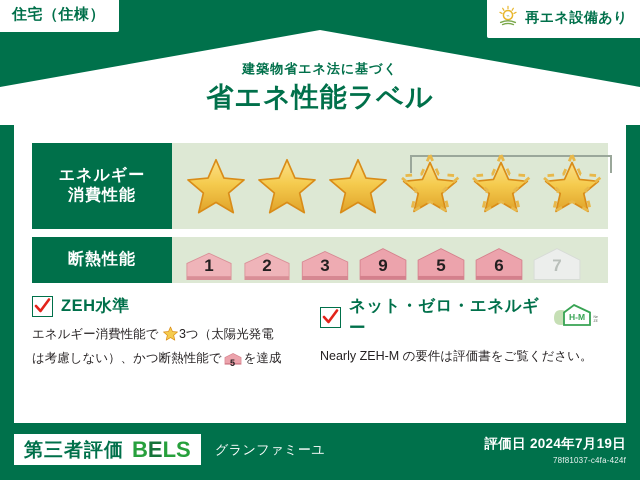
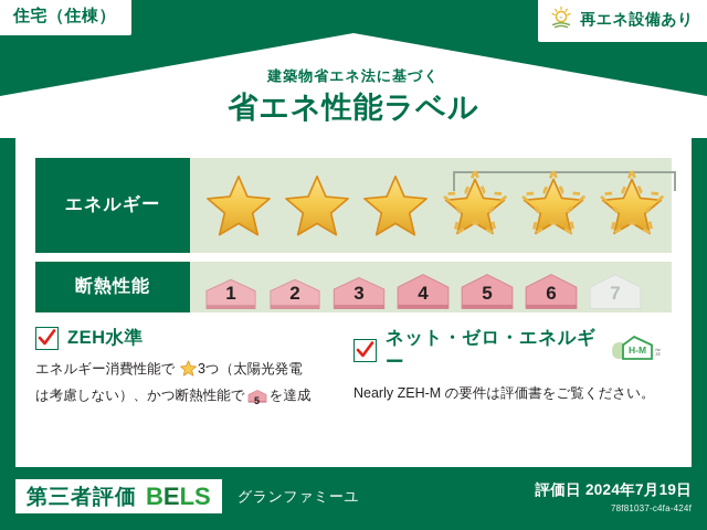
  住宅（住棟）
  再エネ設備あり
  建築物省エネ法に基づく
  省エネ性能ラベル
  エネルギー
- 消費性能
  断熱性能
  1
  2
  3
- 9
+ 4
  5
  6
  7
  ZEH水準
  エネルギー消費性能で 3つ（太陽光発電
  は考慮しない）、かつ断熱性能で
  5
  を達成
  ネット・ゼロ・エネルギー
  H-M
  Nearly ZEH-M の要件は評価書をご覧ください。
  第三者評価
  BELS
  グランファミーユ
  評価日 2024年7月19日
  78f81037-c4fa-424f
